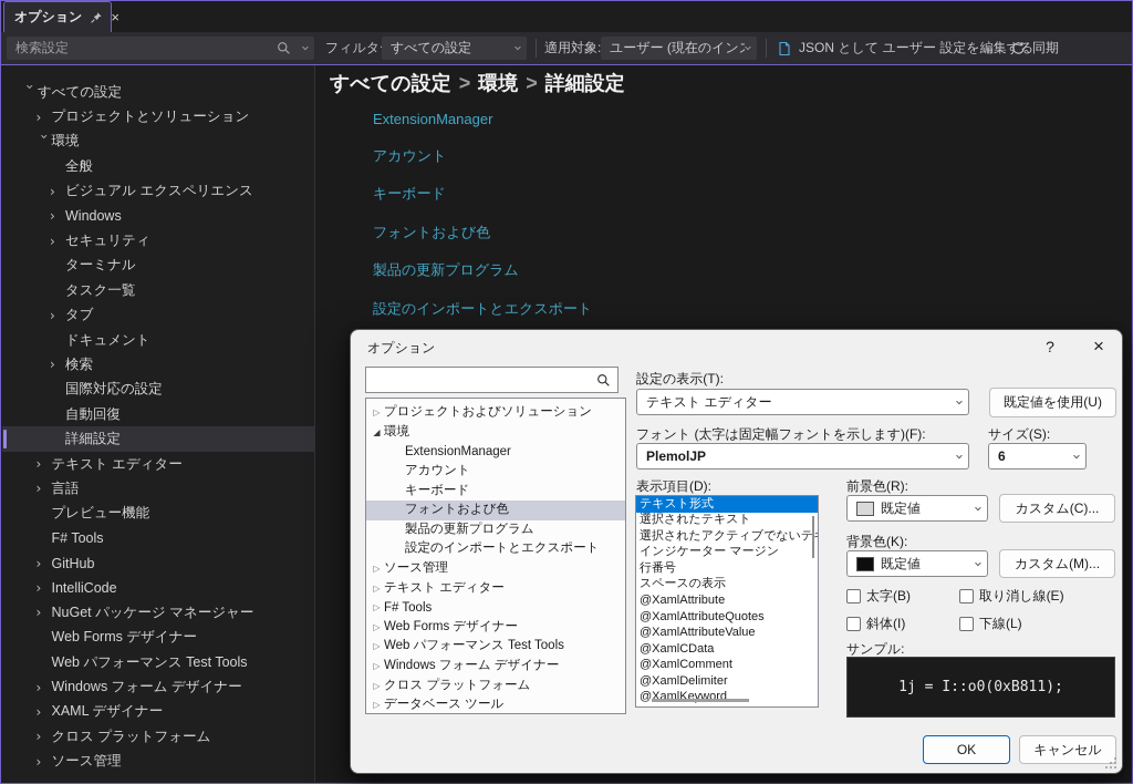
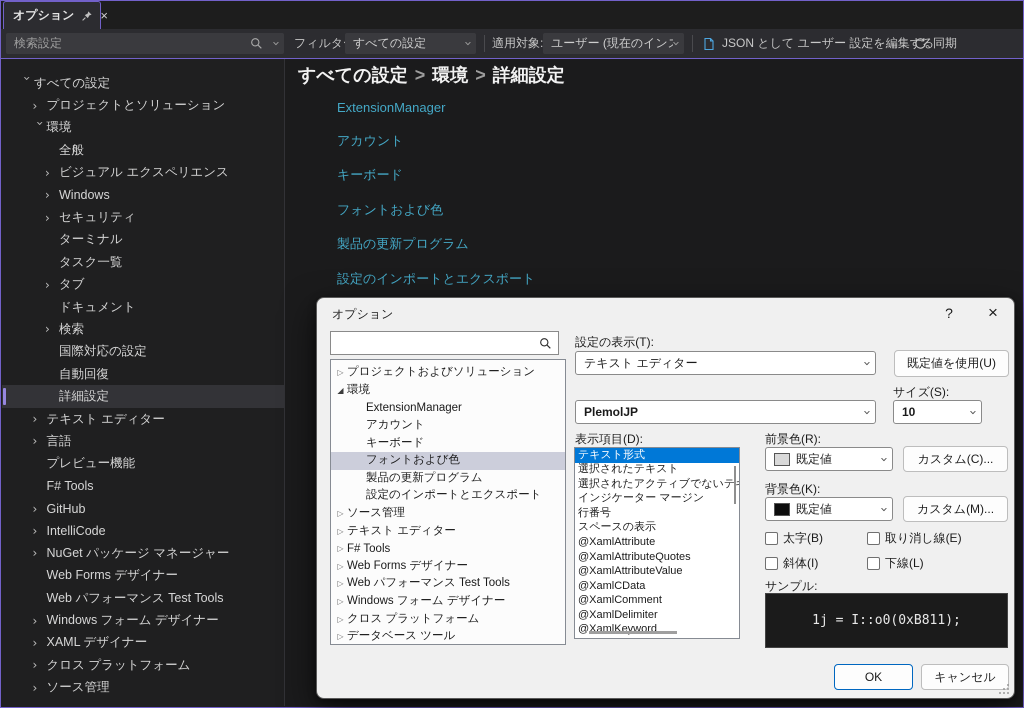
  オプション
  ×
  検索設定
  すべての設定
  適用対象:
  ユーザー (現在のイン
  JSON として ユーザー 設定を編集る
  同期
  すべての設定
  ›
  プロジェクトとソリューション
  環境
  全般
  ›
  ビジュアル エクスペリエンス
  ›
  Windows
  ›
  セキュリティ
  ターミナル
  タスク一覧
  ›
  タブ
  ドキュメント
  ›
  検索
  国際対応の設定
  自動回復
  詳細設定
  ›
  テキスト エディター
  ›
  言語
  プレビュー機能
  F# Tools
  ›
  GitHub
  ›
  IntelliCode
  ›
  NuGet パッケージ マネージャー
  Web Forms デザイナー
  Web パフォーマンス Test Tools
  ›
  Windows フォーム デザイナー
  ›
  XAML デザイナー
  ›
  クロス プラットフォーム
  ›
  ソース管理
  すべての設定 > 環境 > 詳細設定
  ExtensionManager
  アカウント
  キーボード
  フォントおよび色
  製品の更新プログラム
  設定のインポートとエクスポート
  オプション
  ?
  ×
  ▷
  プロジェクトおよびソリューション
  ◢
  環境
  ExtensionManager
  アカウント
  キーボード
  フォントおよび色
  製品の更新プログラム
  設定のインポートとエクスポート
  ▷
  ソース管理
  ▷
  テキスト エディター
  ▷
  F# Tools
  ▷
  Web Forms デザイナー
  ▷
  Web パフォーマンス Test Tools
  ▷
  Windows フォーム デザイナー
  ▷
  クロス プラットフォーム
  ▷
  データベース ツール
  設定の表示(T):
  テキスト エディター
  既定値を使用(U)
- フォント (太字は固定幅フォントを示します)(F):
  PlemolJP
  サイズ(S):
- 6
+ 10
  表示項目(D):
  テキスト形式
  選択されたテキスト
  選択されたアクティブでないテ
  インジケーター マージン
  行番号
  スペースの表示
  @XamlAttribute
  @XamlAttributeQuotes
  @XamlAttributeValue
  @XamlCData
  @XamlComment
  @XamlDelimiter
  @XamlKeyword
  前景色(R):
  既定値
  カスタム(C)...
  背景色(K):
  既定値
  カスタム(M)...
  太字(B)
  取り消し線(E)
  斜体(I)
  下線(L)
  サンプル:
  1j = I::o0(0xB811);
  OK
  キャンセル
